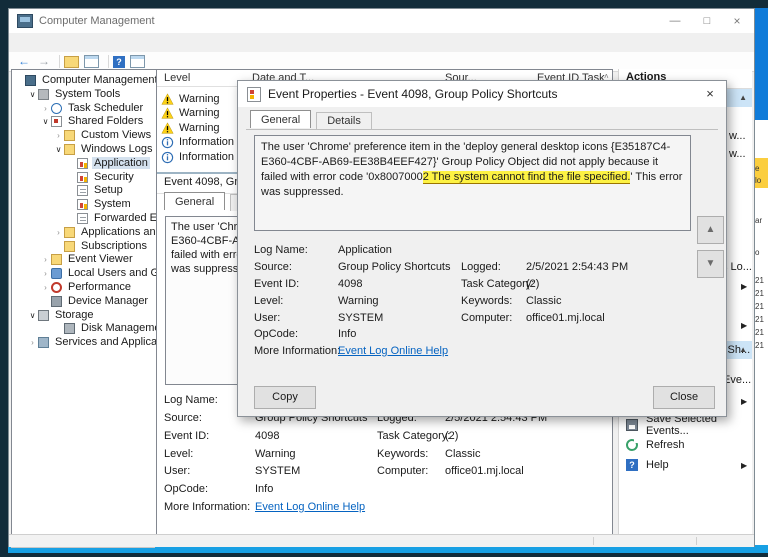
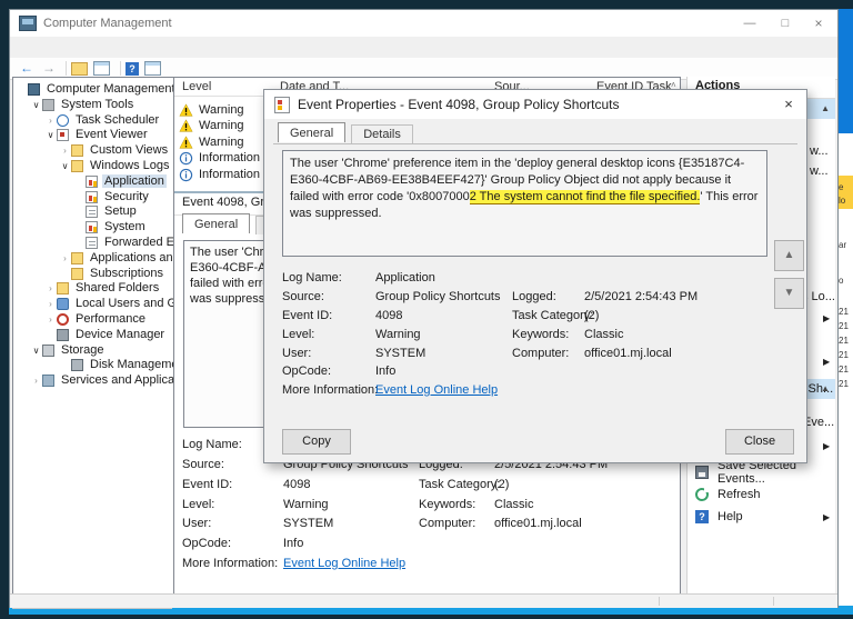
  e
  lo
  ar
  o
  21
  21
  21
  21
  21
  21
  Computer Management
  —
  □
  ×
  ←
  →
  ?
  Computer Managemen
  ∨
  System Tools
  ›
  Task Scheduler
  ∨
- Shared Folders
+ Event Viewer
  ›
  Custom Views
  ∨
  Windows Logs
  Application
  Security
  Setup
  System
  Forwarded E
  ›
  Applications an
  Subscriptions
  ›
- Event Viewer
+ Shared Folders
  ›
  Local Users and G
  ›
  Performance
  Device Manager
  ∨
  Storage
  Disk Managem
  ›
  Services and Applica
  Level
  Date and T...
  Sour...
  Event ID
  ˄
  Warning
  Warning
  Warning
  Information
  Information
  Log Name:
  Source:
  Group Policy Shortcuts
  Logged:
  2/5/2021 2:54:43 PM
  Event ID:
  4098
  Task Category:
  (2)
  Level:
  Warning
  Keywords:
  Classic
  User:
  SYSTEM
  Computer:
  office01.mj.local
  OpCode:
  Info
  More Information:
  Event Log Online Help
  Actions
  ▲
  w...
  w...
  Lo...
  ▶
  ▶
  Sh...
  ▲
  ve...
  ▶
  Save Selected Events...
  Refresh
  ?
  Help
  ▶
  Event Properties - Event 4098, Group Policy Shortcuts
  ×
  General Details
  The user 'Chrome' preference item in the 'deploy general desktop icons {E35187C4-E360-4CBF-AB69-EE38B4EEF427}' Group Policy Object did not apply because it failed with error code '0x80070002 The system cannot find the file specified.' This error was suppressed.
  ▲
  ▼
  Log Name:
  Application
  Source:
  Group Policy Shortcuts
  Logged:
  2/5/2021 2:54:43 PM
  Event ID:
  4098
  Task Category:
  (2)
  Level:
  Warning
  Keywords:
  Classic
  User:
  SYSTEM
  Computer:
  office01.mj.local
  OpCode:
  Info
  More Information:
  Event Log Online Help
  Copy
  Close
